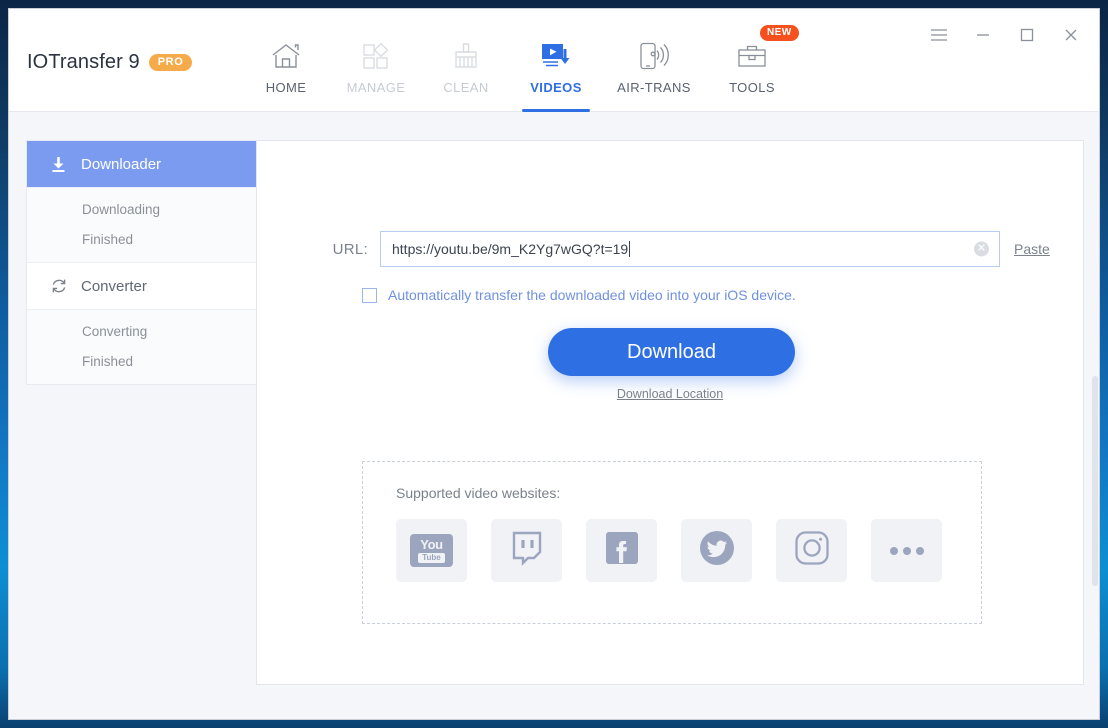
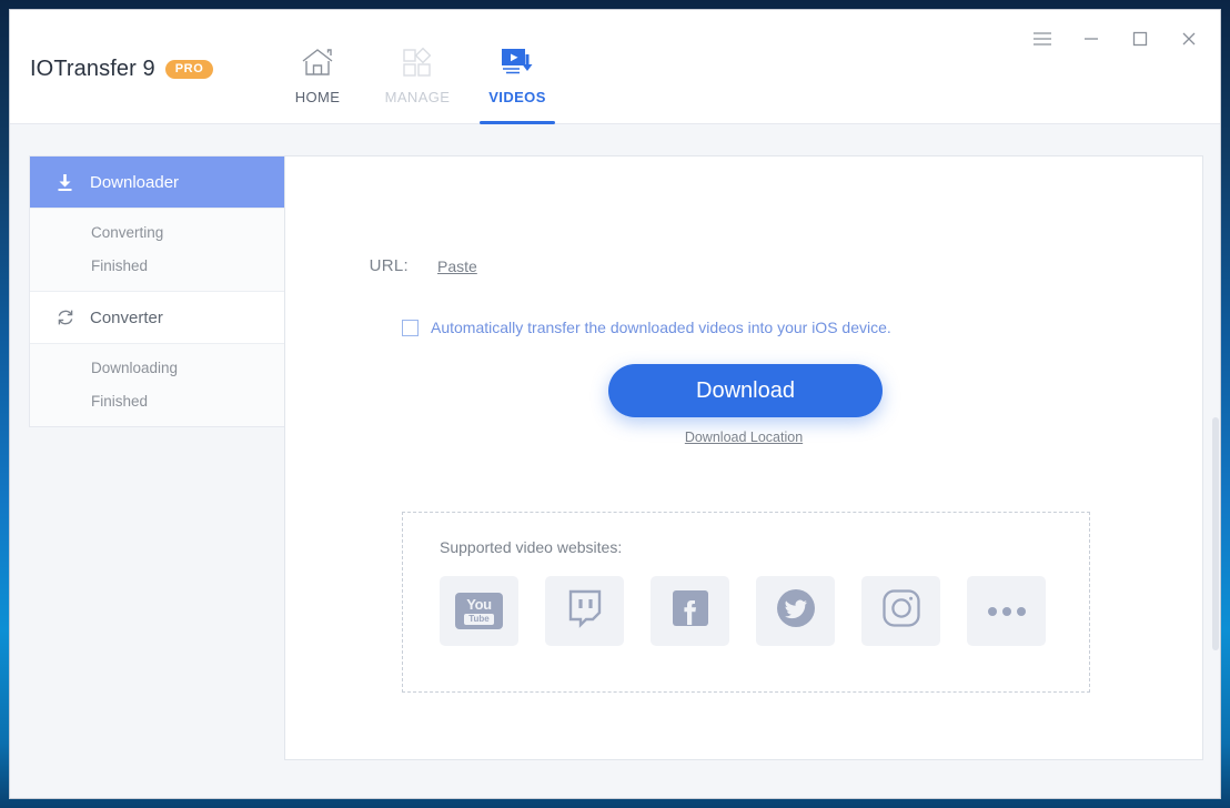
  IOTransfer 9
  PRO
  HOME
  MANAGE
- CLEAN
  VIDEOS
- AIR-TRANS
- NEW
- TOOLS
  Downloader
- Downloading
+ Converting
  Finished
  Converter
- Converting
+ Downloading
  Finished
  URL:
- https://youtu.be/9m_K2Yg7wGQ?t=19
- ✕
  Paste
- Automatically transfer the downloaded video into your iOS device.
+ Automatically transfer the downloaded videos into your iOS device.
  Download
  Download Location
  Supported video websites:
  You
  Tube
